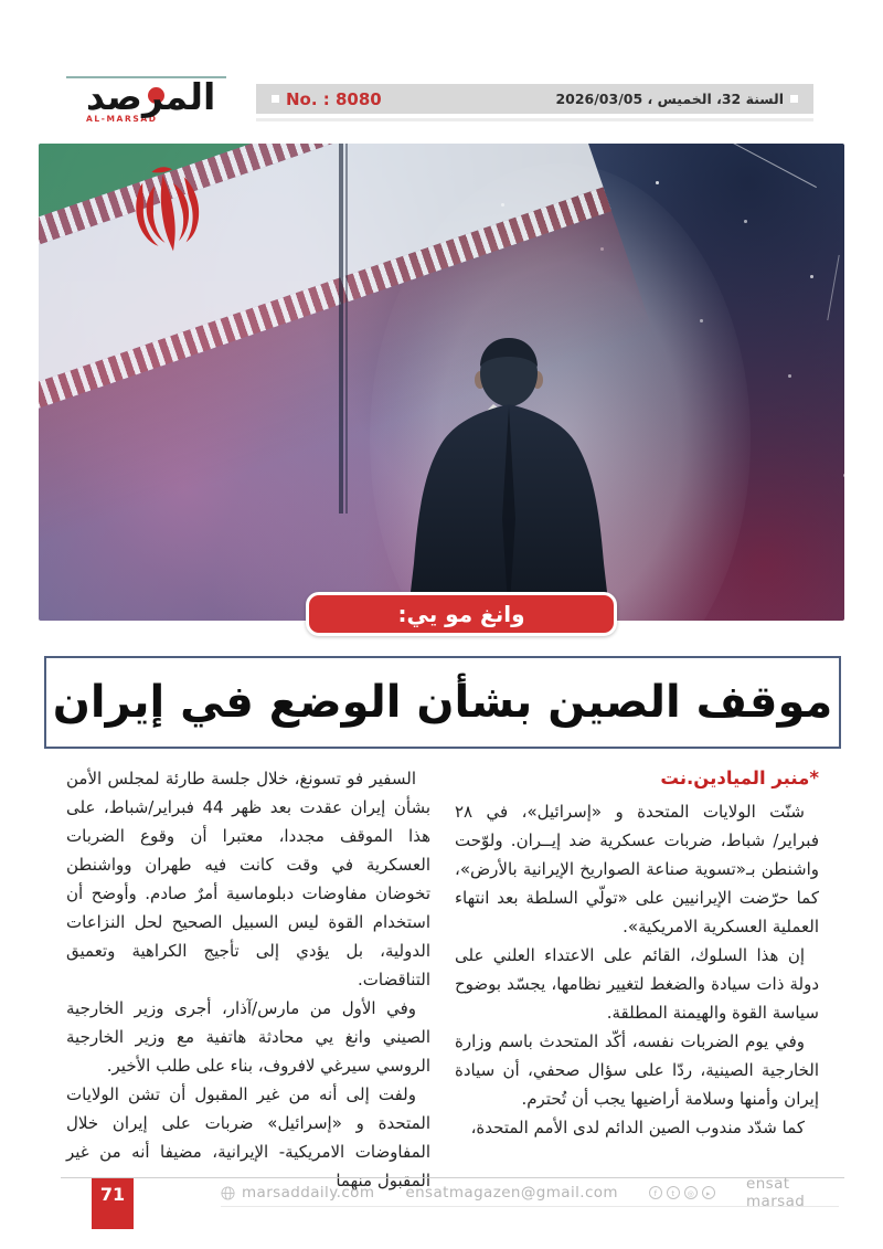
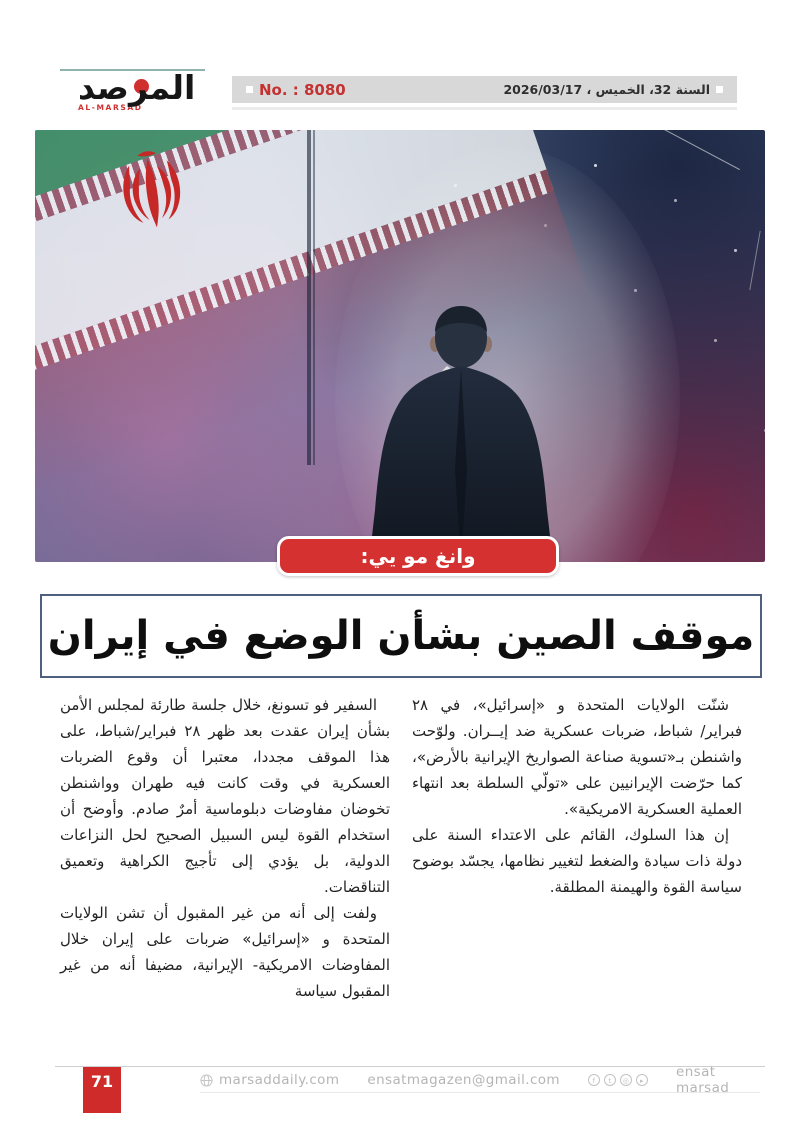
  المرصد
  AL-MARSAD
  No. : 8080
- السنة 32، الخميس ، 2026/03/05
+ السنة 32، الخميس ، 2026/03/17
  وانغ مو يي:
  موقف الصين بشأن الوضع في إيران
- *منبر الميادين.نت
  شنّت الولايات المتحدة و «إسرائيل»، في ٢٨ فبراير/ شباط، ضربات عسكرية ضد إيــران. ولوّحت واشنطن بـ«تسوية صناعة الصواريخ الإيرانية بالأرض»، كما حرّضت الإيرانيين على «تولّي السلطة بعد انتهاء العملية العسكرية الامريكية».
- إن هذا السلوك، القائم على الاعتداء العلني على دولة ذات سيادة والضغط لتغيير نظامها، يجسّد بوضوح سياسة القوة والهيمنة المطلقة.
+ إن هذا السلوك، القائم على الاعتداء السنة على دولة ذات سيادة والضغط لتغيير نظامها، يجسّد بوضوح سياسة القوة والهيمنة المطلقة.
- وفي يوم الضربات نفسه، أكّد المتحدث باسم وزارة الخارجية الصينية، ردّا على سؤال صحفي، أن سيادة إيران وأمنها وسلامة أراضيها يجب أن تُحترم.
- كما شدّد مندوب الصين الدائم لدى الأمم المتحدة،
- السفير فو تسونغ، خلال جلسة طارئة لمجلس الأمن بشأن إيران عقدت بعد ظهر 44 فبراير/شباط، على هذا الموقف مجددا، معتبرا أن وقوع الضربات العسكرية في وقت كانت فيه طهران وواشنطن تخوضان مفاوضات دبلوماسية أمرٌ صادم. وأوضح أن استخدام القوة ليس السبيل الصحيح لحل النزاعات الدولية، بل يؤدي إلى تأجيج الكراهية وتعميق التناقضات.
+ السفير فو تسونغ، خلال جلسة طارئة لمجلس الأمن بشأن إيران عقدت بعد ظهر ٢٨ فبراير/شباط، على هذا الموقف مجددا، معتبرا أن وقوع الضربات العسكرية في وقت كانت فيه طهران وواشنطن تخوضان مفاوضات دبلوماسية أمرٌ صادم. وأوضح أن استخدام القوة ليس السبيل الصحيح لحل النزاعات الدولية، بل يؤدي إلى تأجيج الكراهية وتعميق التناقضات.
- وفي الأول من مارس/آذار، أجرى وزير الخارجية الصيني وانغ يي محادثة هاتفية مع وزير الخارجية الروسي سيرغي لافروف، بناء على طلب الأخير.
- ولفت إلى أنه من غير المقبول أن تشن الولايات المتحدة و «إسرائيل» ضربات على إيران خلال المفاوضات الامريكية- الإيرانية، مضيفا أنه من غير المقبول منهما
+ ولفت إلى أنه من غير المقبول أن تشن الولايات المتحدة و «إسرائيل» ضربات على إيران خلال المفاوضات الامريكية- الإيرانية، مضيفا أنه من غير المقبول سياسة
  71
  marsaddaily.com
  ensatmagazen@gmail.com
  f
  t
  ◎
  ▸
  ensat marsad
